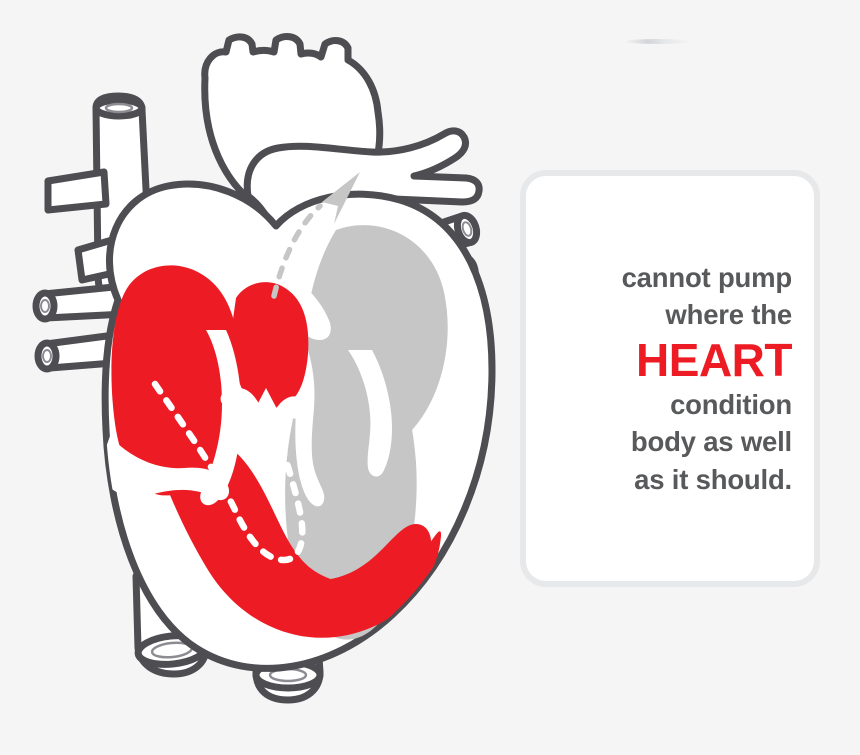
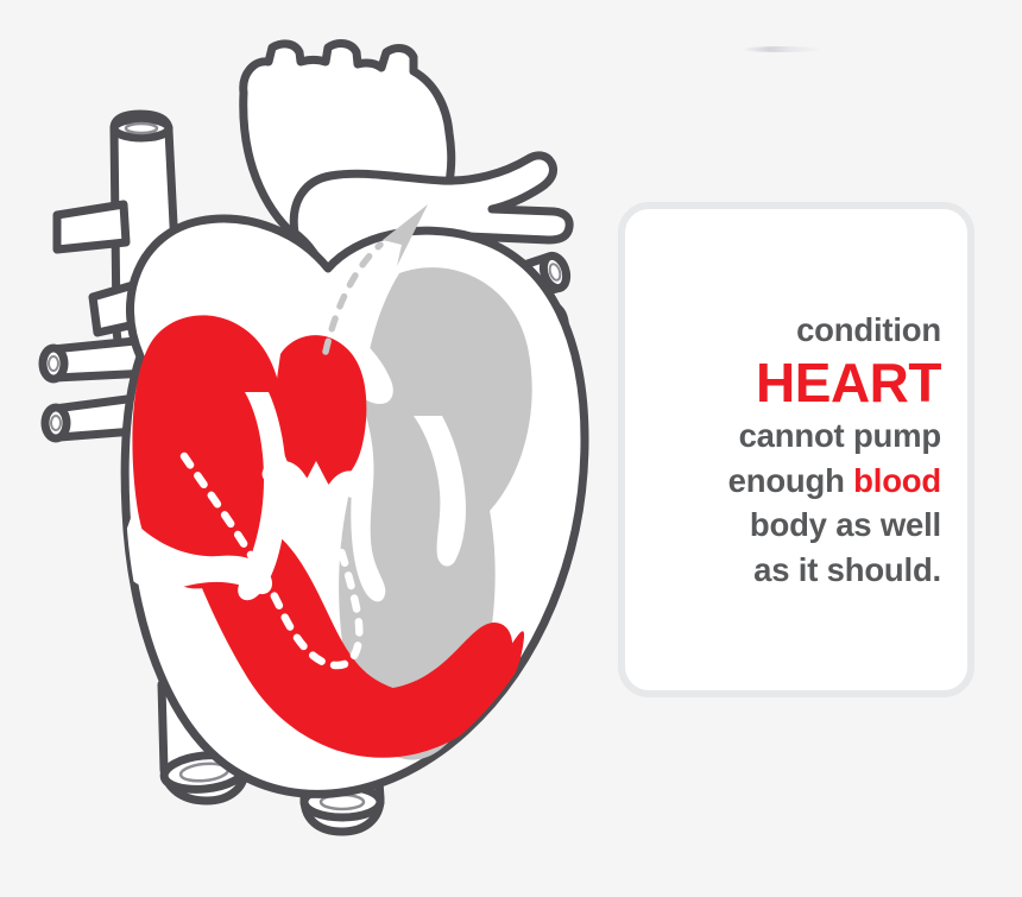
- cannot pump
+ condition
- where the
  HEART
- condition
+ cannot pump
+ enough blood
  body as well
  as it should.
